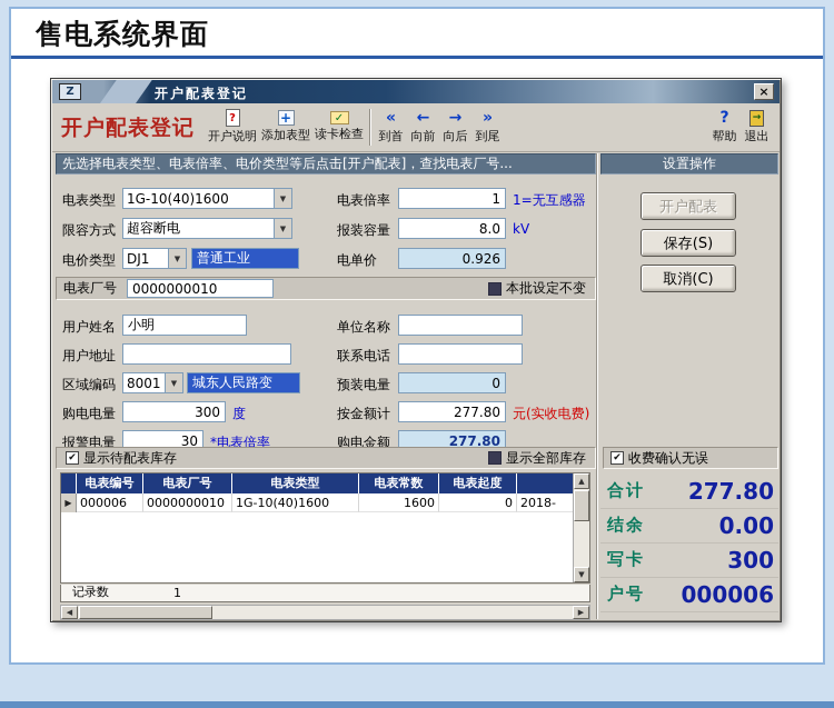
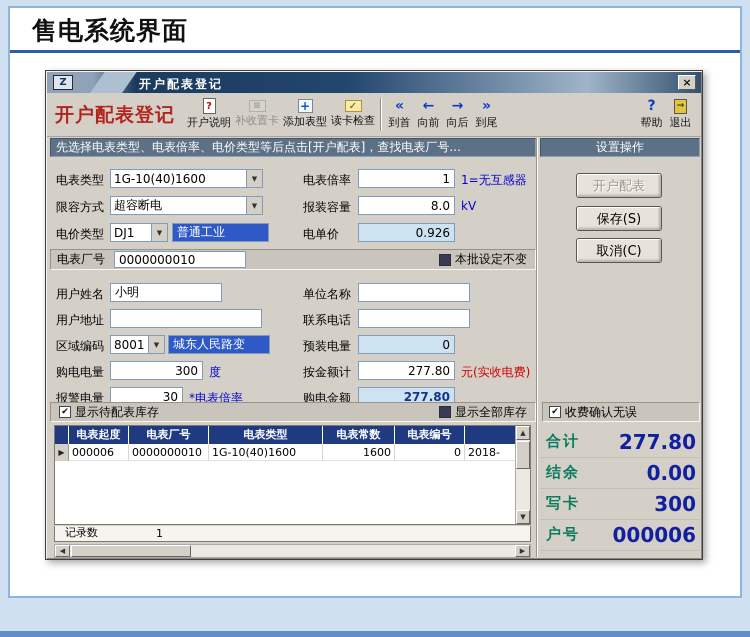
  售电系统界面
  Z
  开户配表登记
  ×
  开户配表登记
  ?
  开户说明
+ ≡
+ 补收置卡
  +
  添加表型
  ✓
  读卡检查
  «
  到首
  ←
  向前
  →
  向后
  »
  到尾
  ?
  帮助
  →
  退出
  先选择电表类型、电表倍率、电价类型等后点击[开户配表]，查找电表厂号...
  设置操作
  电表类型
  1G-10(40)1600
  ▼
  电表倍率
  1
  1=无互感器
  限容方式
  超容断电
  ▼
  报装容量
  8.0
  kV
  电价类型
  DJ1
  ▼
  普通工业
  电单价
  0.926
  电表厂号
  0000000010
  本批设定不变
  用户姓名
  小明
  单位名称
  用户地址
  联系电话
  区域编码
  8001
  ▼
  城东人民路变
  预装电量
  0
  购电电量
  300
  度
  按金额计
  277.80
  元(实收电费)
  报警电量
  30
  *电表倍率
  购电金额
  277.80
  ✔
  显示待配表库存
  显示全部库存
- 电表编号
+ 电表起度
  电表厂号
  电表类型
  电表常数
- 电表起度
+ 电表编号
  ▶
  000006
  0000000010
  1G-10(40)1600
  1600
  0
  2018-
  ▲
  ▼
  记录数
  1
  ◀
  ▶
  开户配表
  保存(S)
  取消(C)
  ✔
  收费确认无误
  合计
  277.80
  结余
  0.00
  写卡
  300
  户号
  000006
